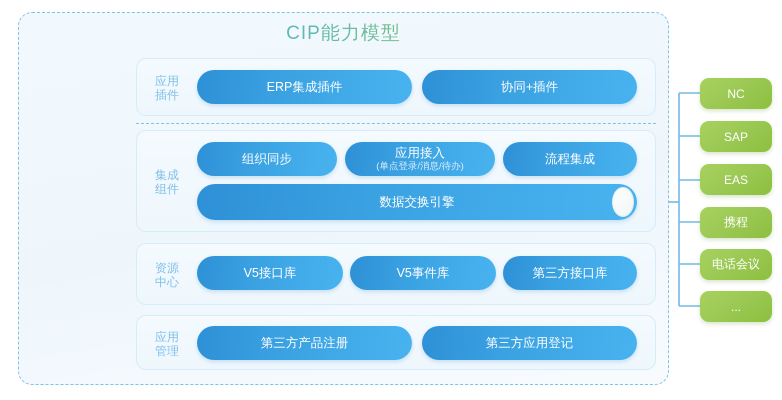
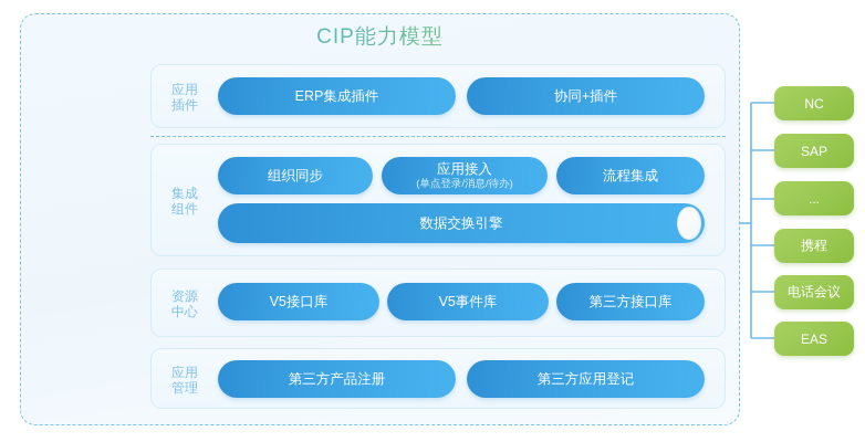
  CIP能力模型
  应用
  插件
  ERP集成插件
  协同+插件
  集成
  组件
  组织同步
  应用接入
  (单点登录/消息/待办)
  流程集成
  数据交换引擎
  资源
  中心
  V5接口库
  V5事件库
  第三方接口库
  应用
  管理
  第三方产品注册
  第三方应用登记
  NC
  SAP
- EAS
+ ...
  携程
  电话会议
- ...
+ EAS
